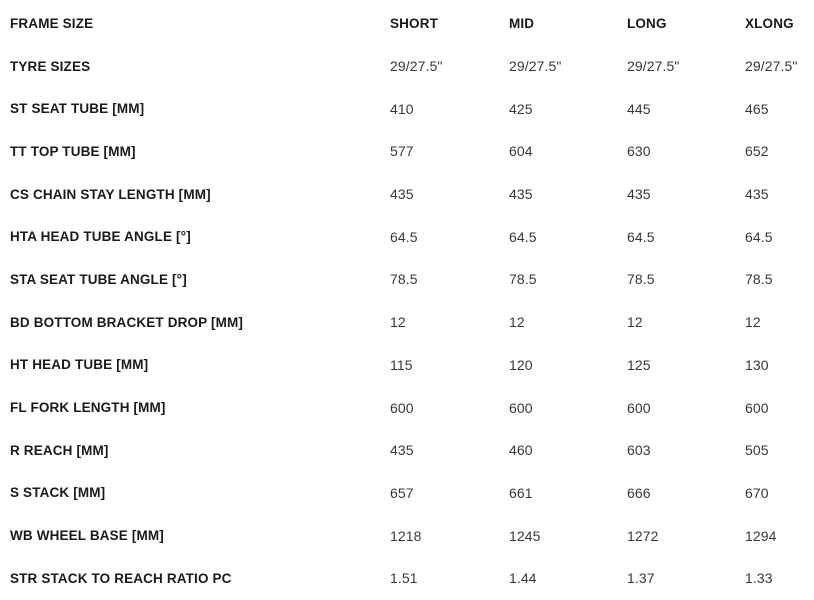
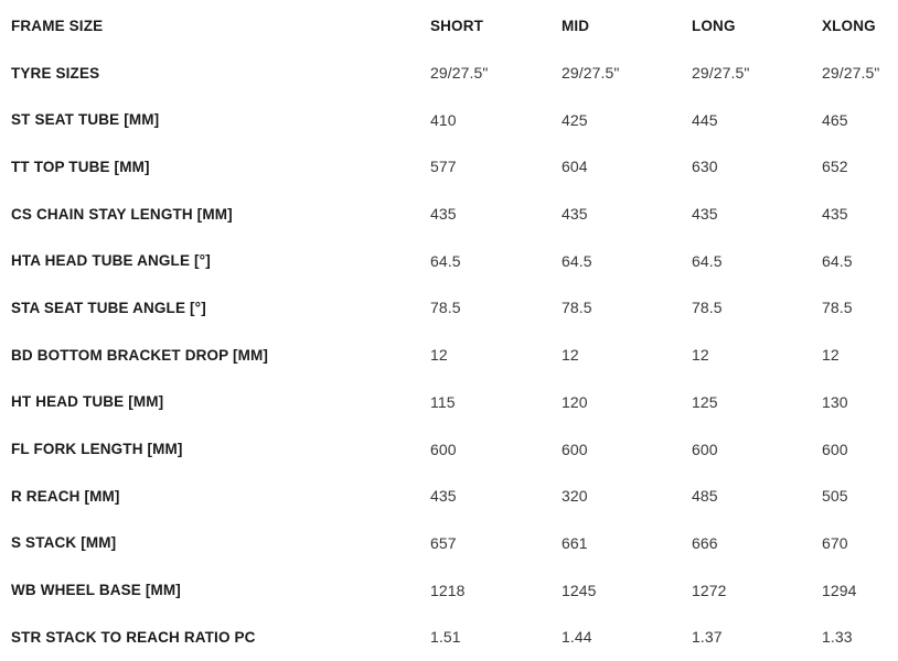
  FRAME SIZE
  SHORT
  MID
  LONG
  XLONG
  TYRE SIZES
  29/27.5"
  29/27.5"
  29/27.5"
  29/27.5"
  ST SEAT TUBE [MM]
  410
  425
  445
  465
  TT TOP TUBE [MM]
  577
  604
  630
  652
  CS CHAIN STAY LENGTH [MM]
  435
  435
  435
  435
  HTA HEAD TUBE ANGLE [°]
  64.5
  64.5
  64.5
  64.5
  STA SEAT TUBE ANGLE [°]
  78.5
  78.5
  78.5
  78.5
  BD BOTTOM BRACKET DROP [MM]
  12
  12
  12
  12
  HT HEAD TUBE [MM]
  115
  120
  125
  130
  FL FORK LENGTH [MM]
  600
  600
  600
  600
  R REACH [MM]
  435
- 460
+ 320
- 603
+ 485
  505
  S STACK [MM]
  657
  661
  666
  670
  WB WHEEL BASE [MM]
  1218
  1245
  1272
  1294
  STR STACK TO REACH RATIO PC
  1.51
  1.44
  1.37
  1.33
